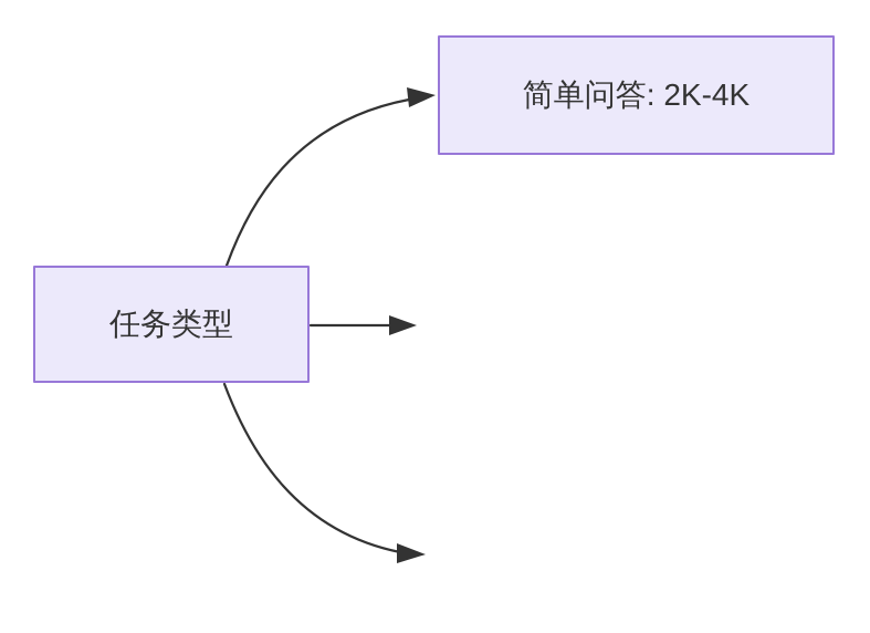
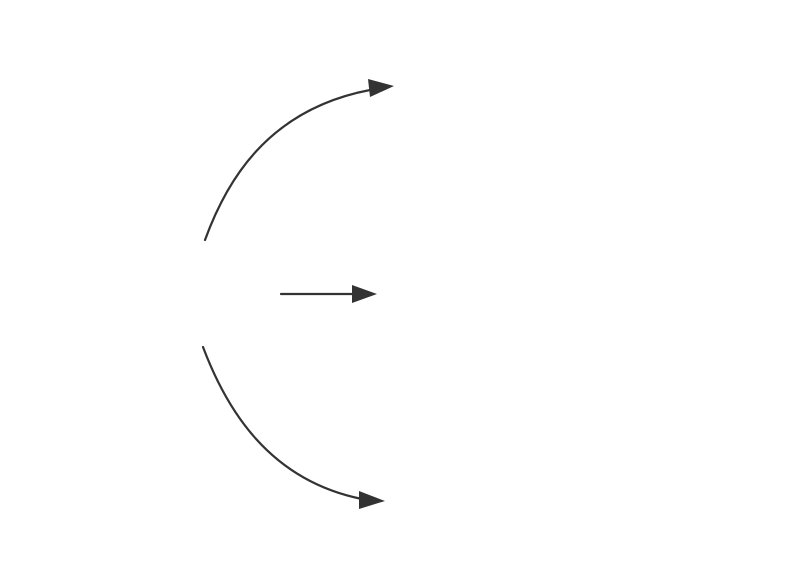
- 任务类型
- 简单问答: 2K-4K
